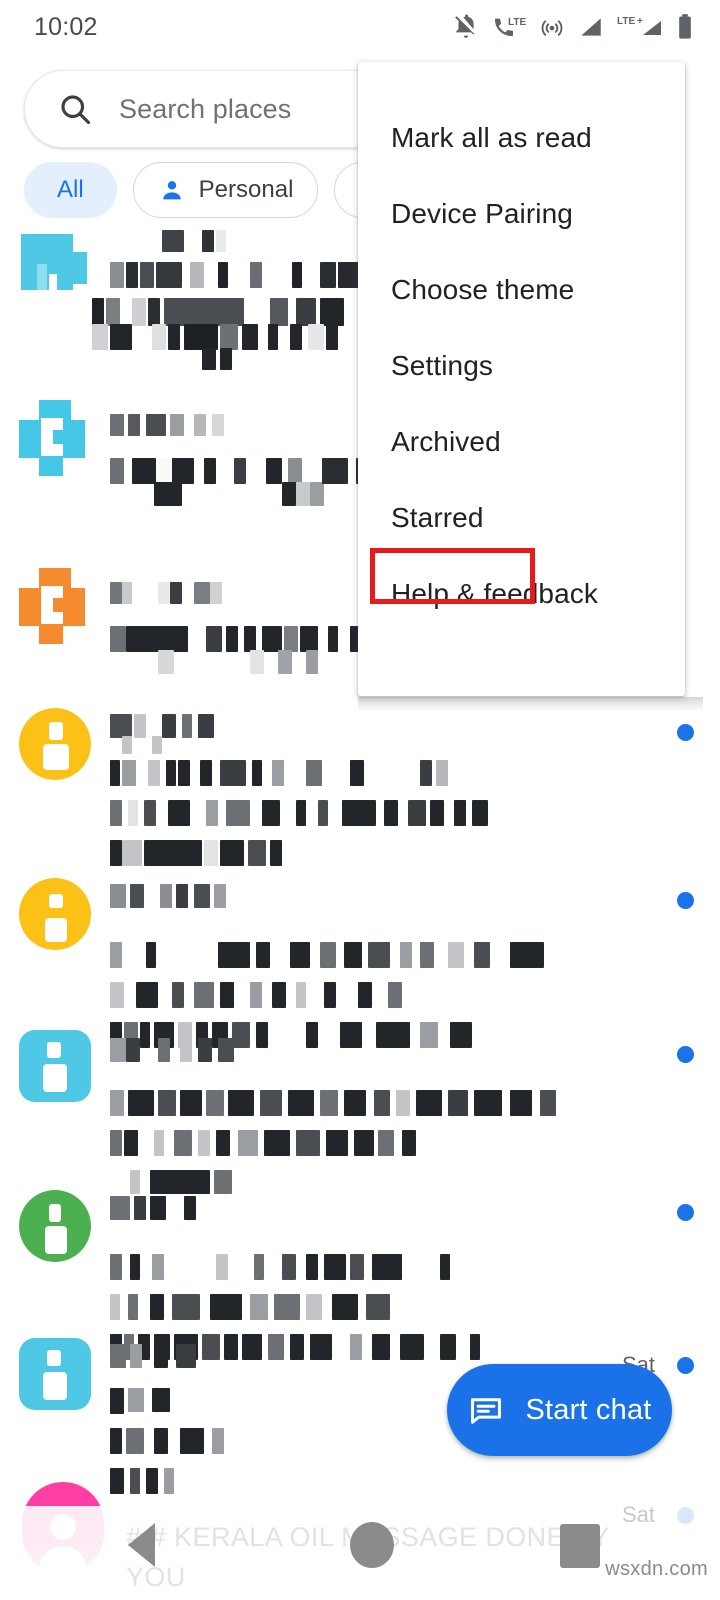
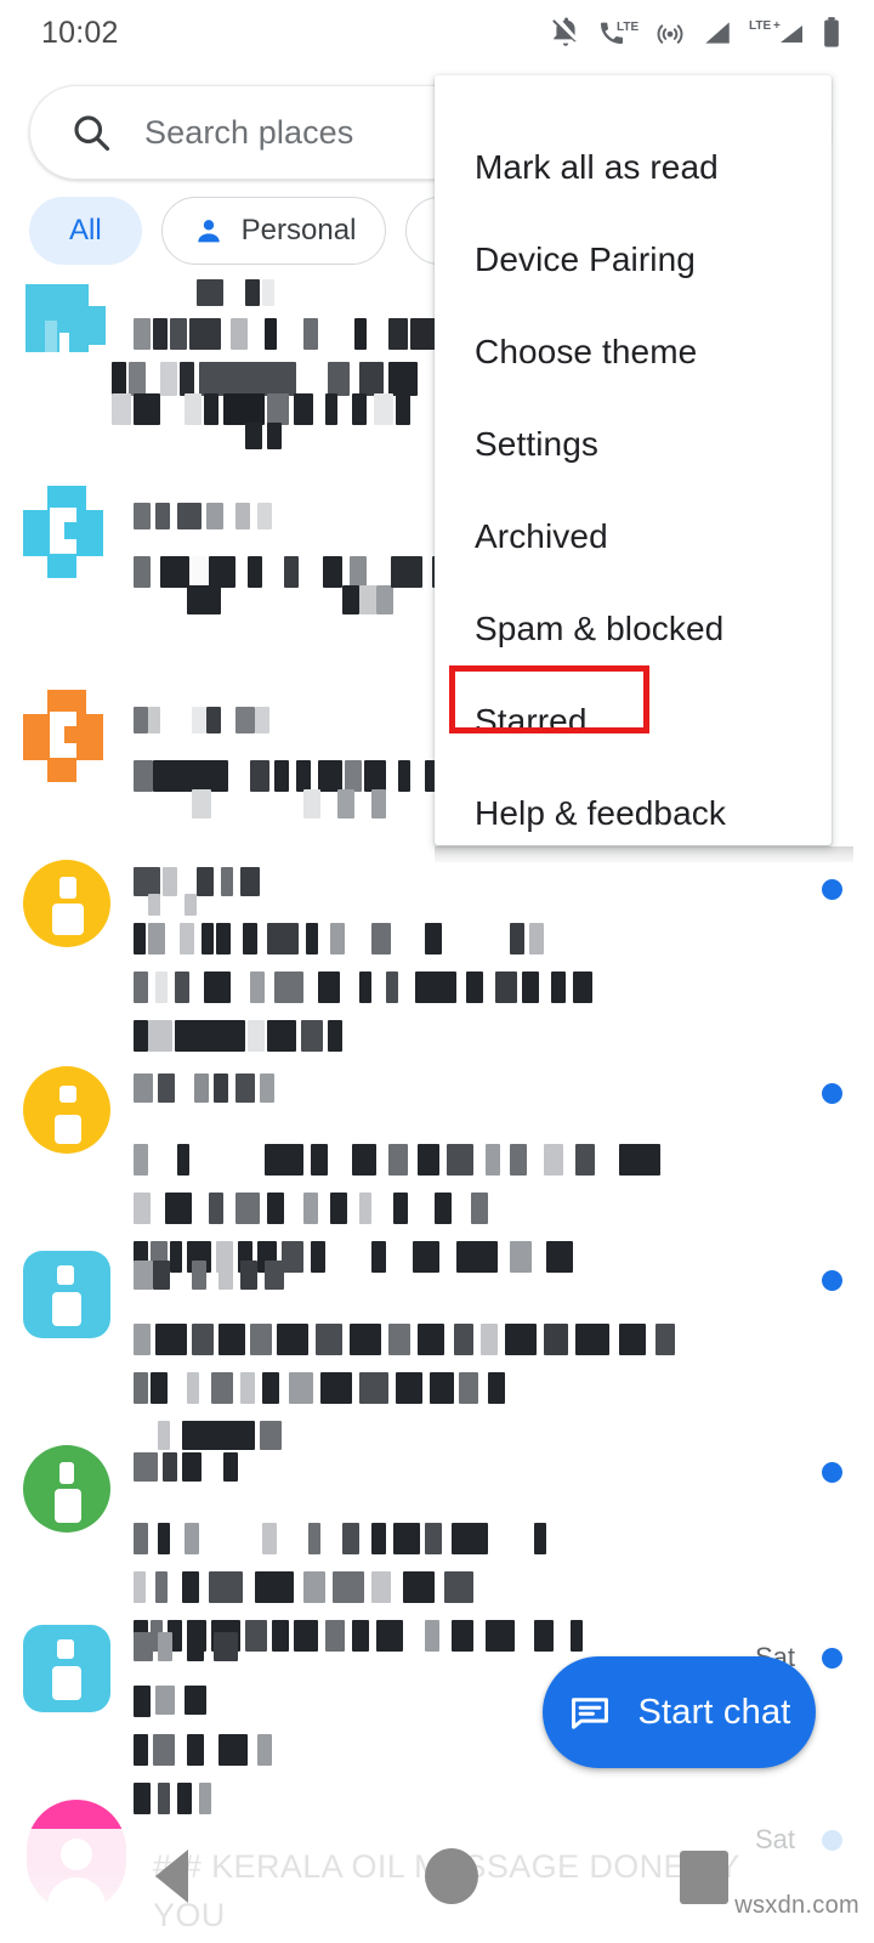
  10:02
  LTE
  LTE
  +
  Search places
  All
  Personal
  Sat
  Start chat
  Mark all as read
  Device Pairing
  Choose theme
  Settings
  Archived
+ Spam & blocked
  Starred
  Help & feedback
  #-# KERALA OILSAGE DONEY YOU
  wsxdn.com
